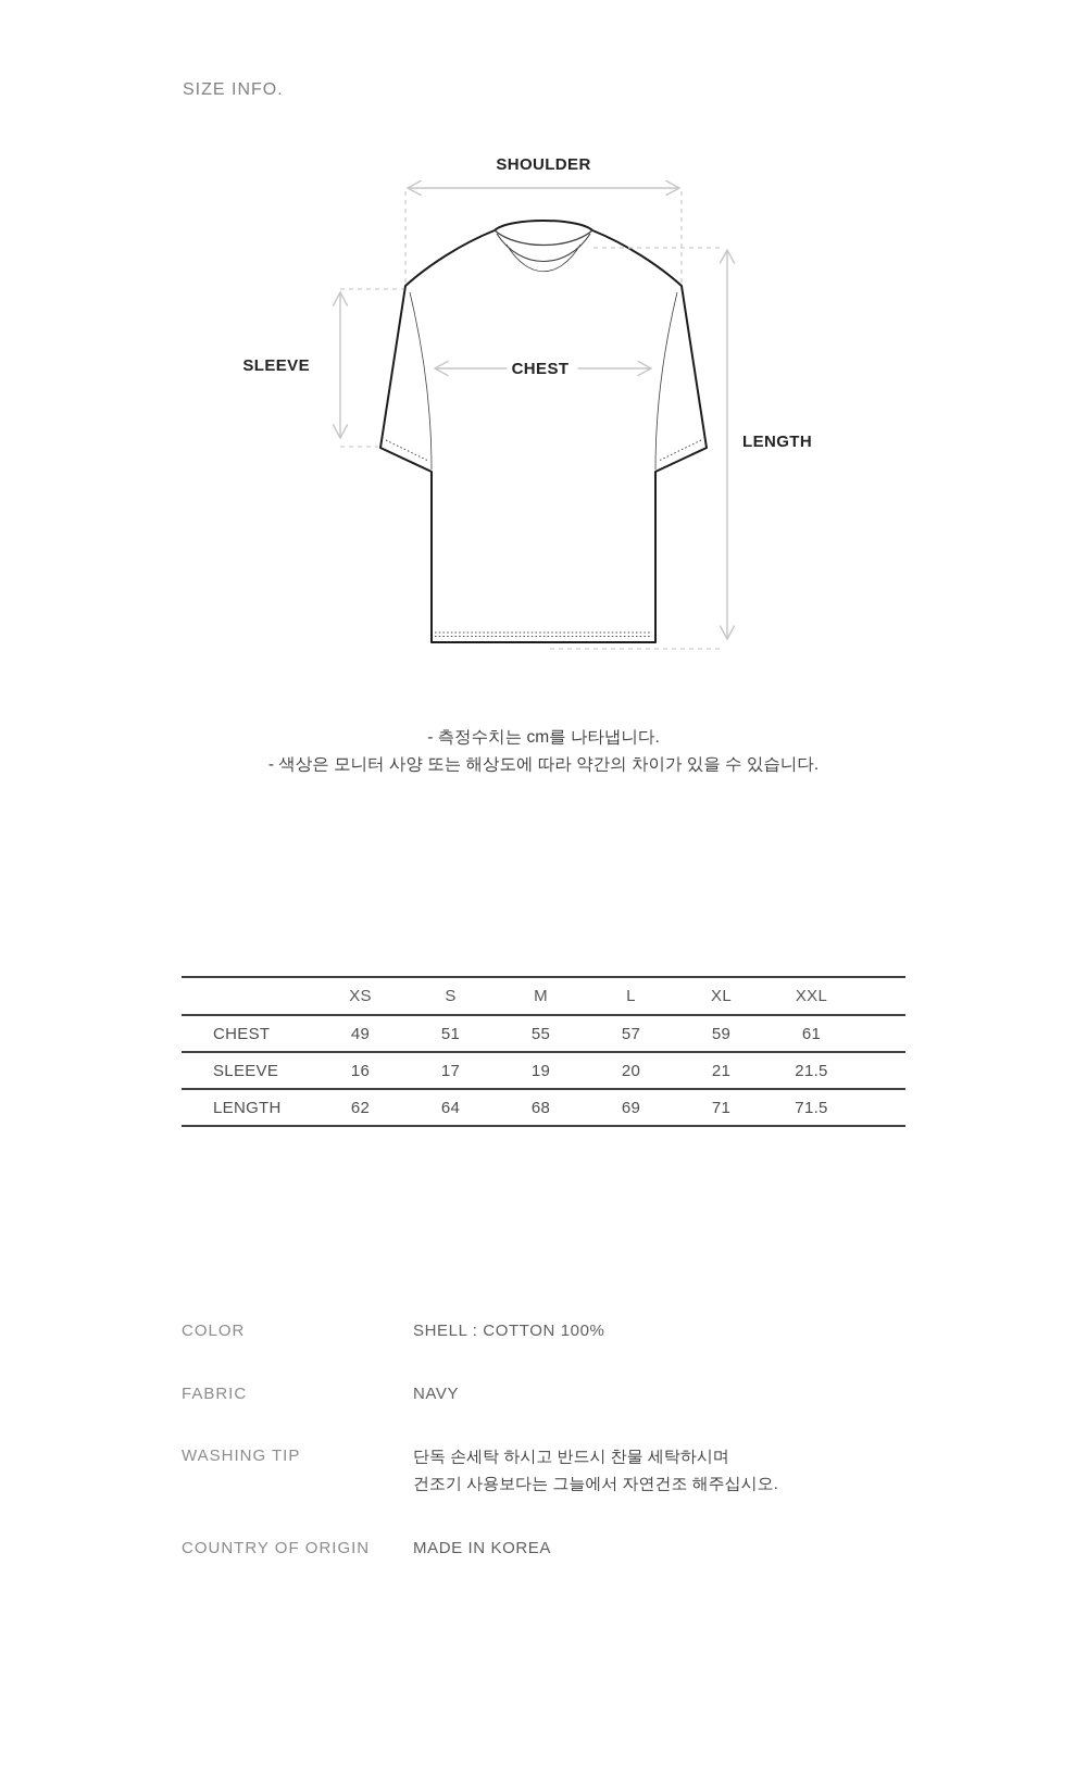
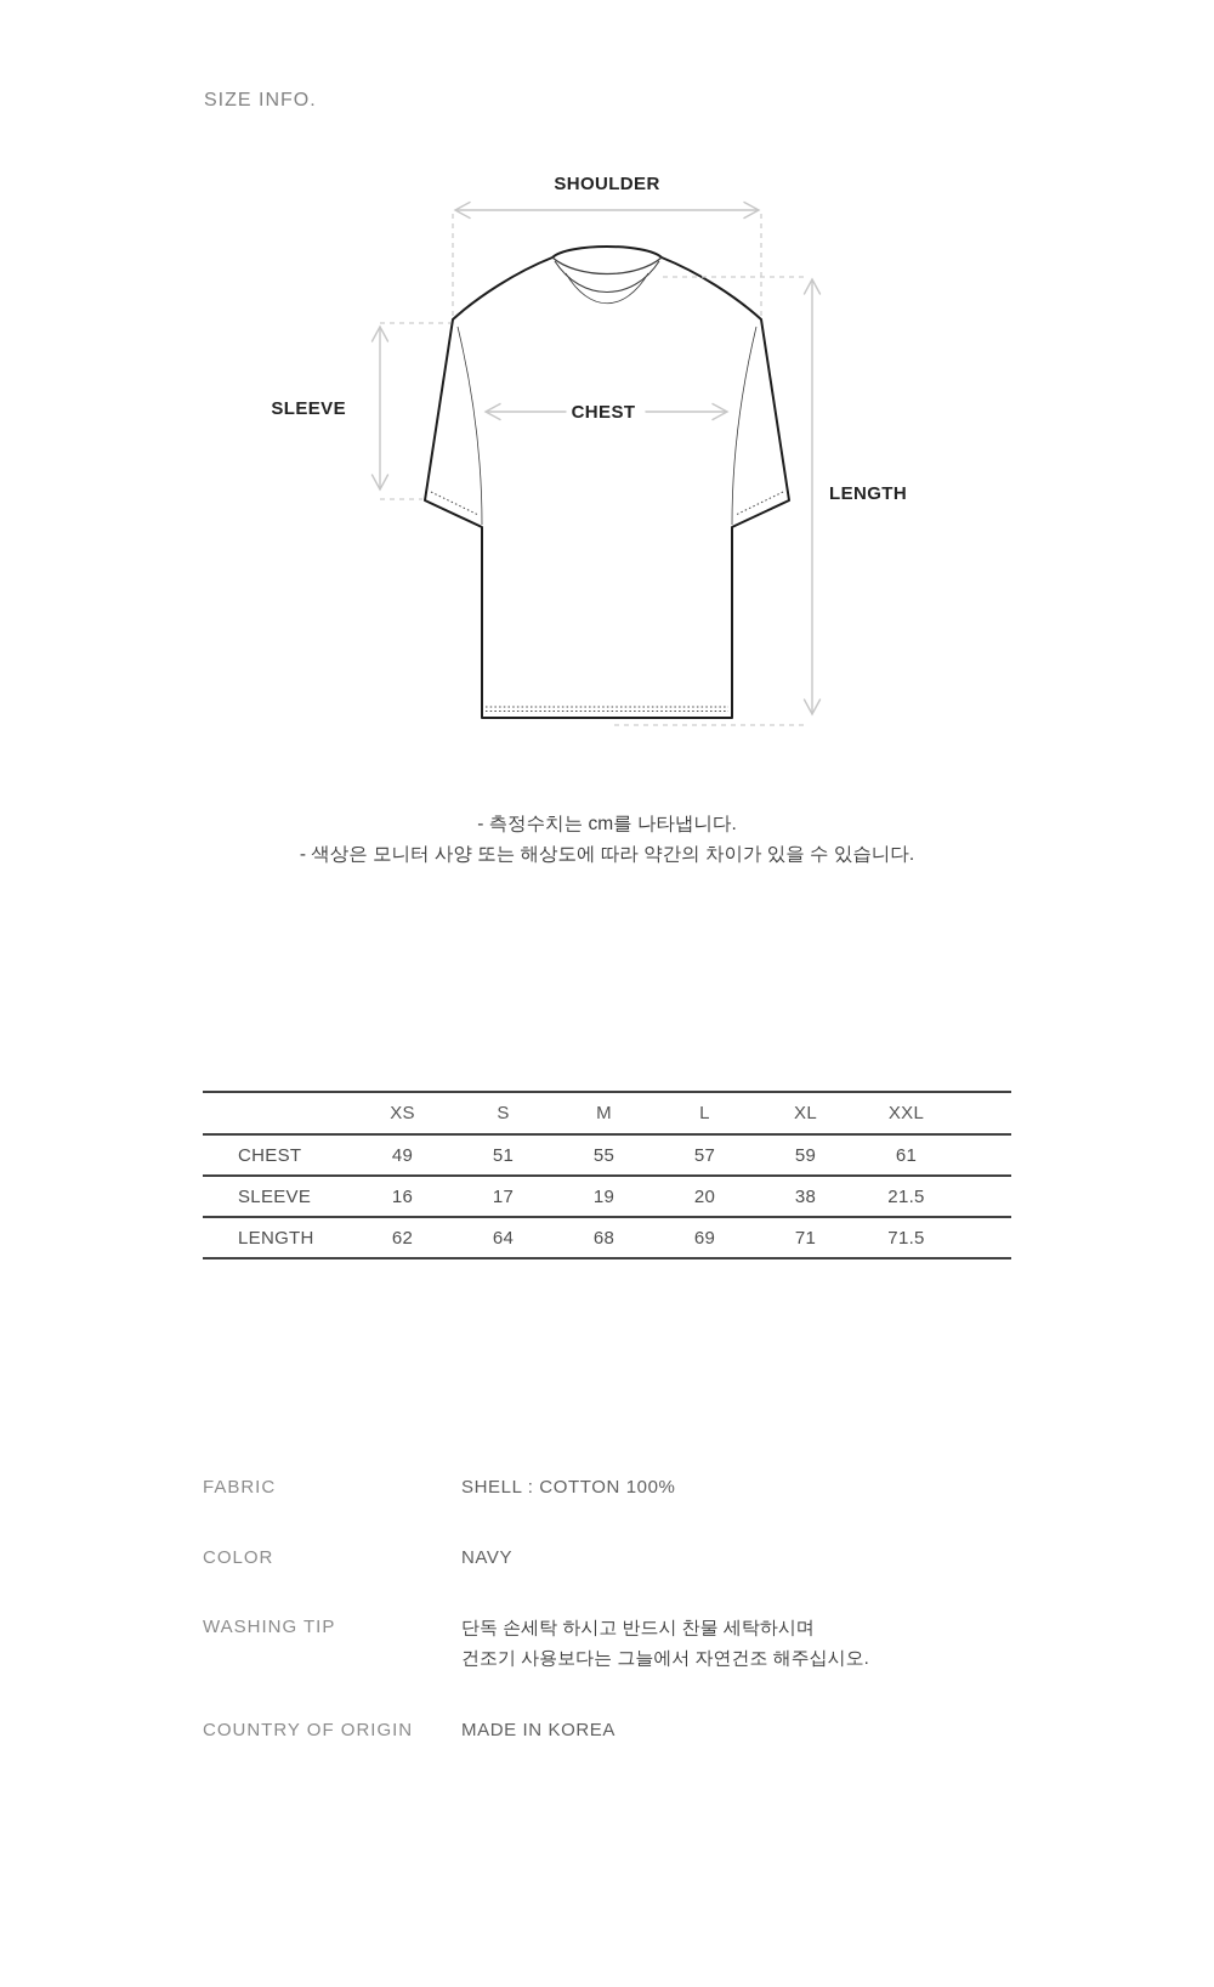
  SIZE INFO.
  SHOULDER
  SLEEVE
  CHEST
  LENGTH
  - 측정수치는 cm를 나타냅니다.
  - 색상은 모니터 사양 또는 해상도에 따라 약간의 차이가 있을 수 있습니다.
  	XS	S	M	L	XL	XXL
  CHEST	49	51	55	57	59	61
- SLEEVE	16	17	19	20	21	21.5
+ SLEEVE	16	17	19	20	38	21.5
  LENGTH	62	64	68	69	71	71.5
- COLOR
+ FABRIC
  SHELL : COTTON 100%
- FABRIC
+ COLOR
  NAVY
  WASHING TIP
  단독 손세탁 하시고 반드시 찬물 세탁하시며
  건조기 사용보다는 그늘에서 자연건조 해주십시오.
  COUNTRY OF ORIGIN
  MADE IN KOREA
